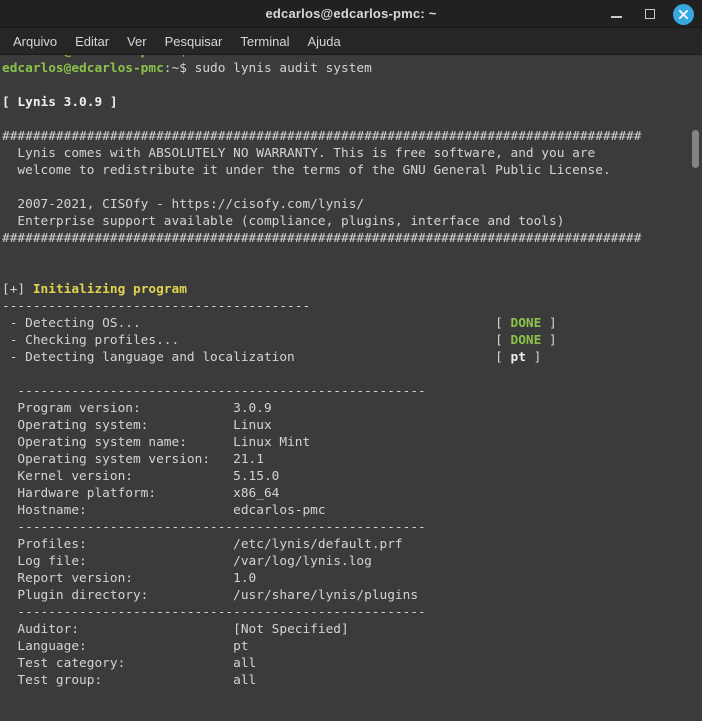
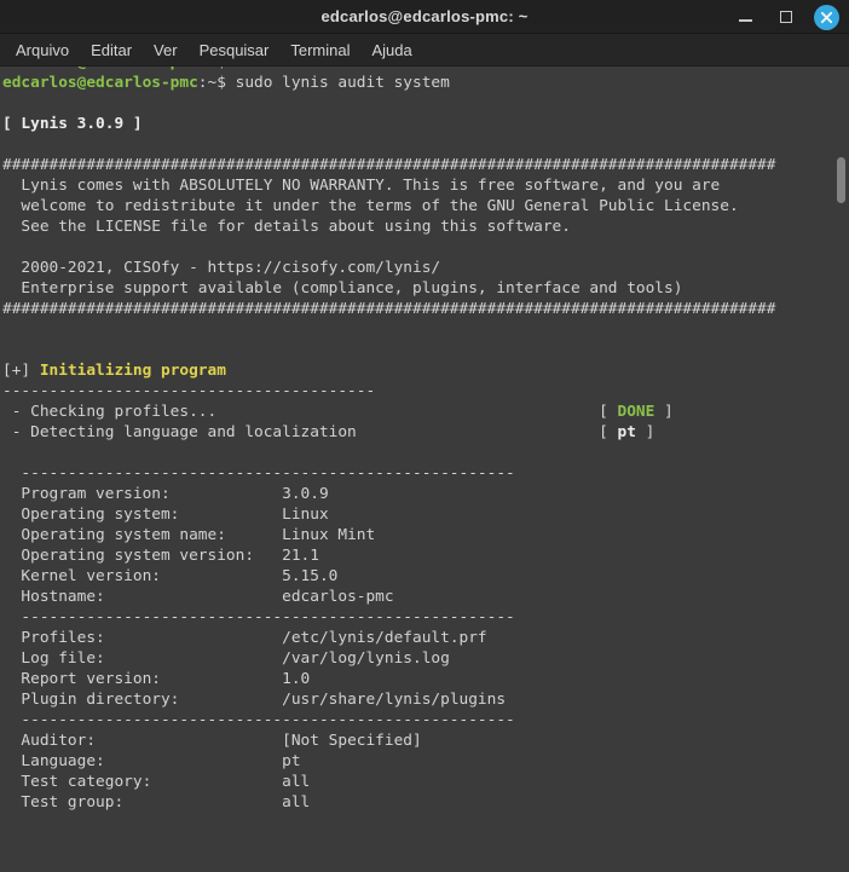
  edcarlos@edcarlos-pmc: ~
  Arquivo
  Editar
  Ver
  Pesquisar
  Terminal
  Ajuda
  edcarlos@edcarlos-pmc:~$ sudo lynis audit system
  [ Lynis 3.0.9 ]
  ###################################################################################
  Lynis comes with ABSOLUTELY NO WARRANTY. This is free software, and you are
  welcome to redistribute it under the terms of the GNU General Public License.
+ See the LICENSE file for details about using this software.
- 2007-2021, CISOfy - https://cisofy.com/lynis/
+ 2000-2021, CISOfy - https://cisofy.com/lynis/
  Enterprise support available (compliance, plugins, interface and tools)
  ###################################################################################
  [+] Initializing program
  ----------------------------------------
- - Detecting OS... [ DONE ]
  - Checking profiles... [ DONE ]
  - Detecting language and localization [ pt ]
  -----------------------------------------------------
  Program version: 3.0.9
  Operating system: Linux
  Operating system name: Linux Mint
  Operating system version: 21.1
  Kernel version: 5.15.0
- Hardware platform: x86_64
  Hostname: edcarlos-pmc
  -----------------------------------------------------
  Profiles: /etc/lynis/default.prf
  Log file: /var/log/lynis.log
  Report version: 1.0
  Plugin directory: /usr/share/lynis/plugins
  -----------------------------------------------------
  Auditor: [Not Specified]
  Language: pt
  Test category: all
  Test group: all
